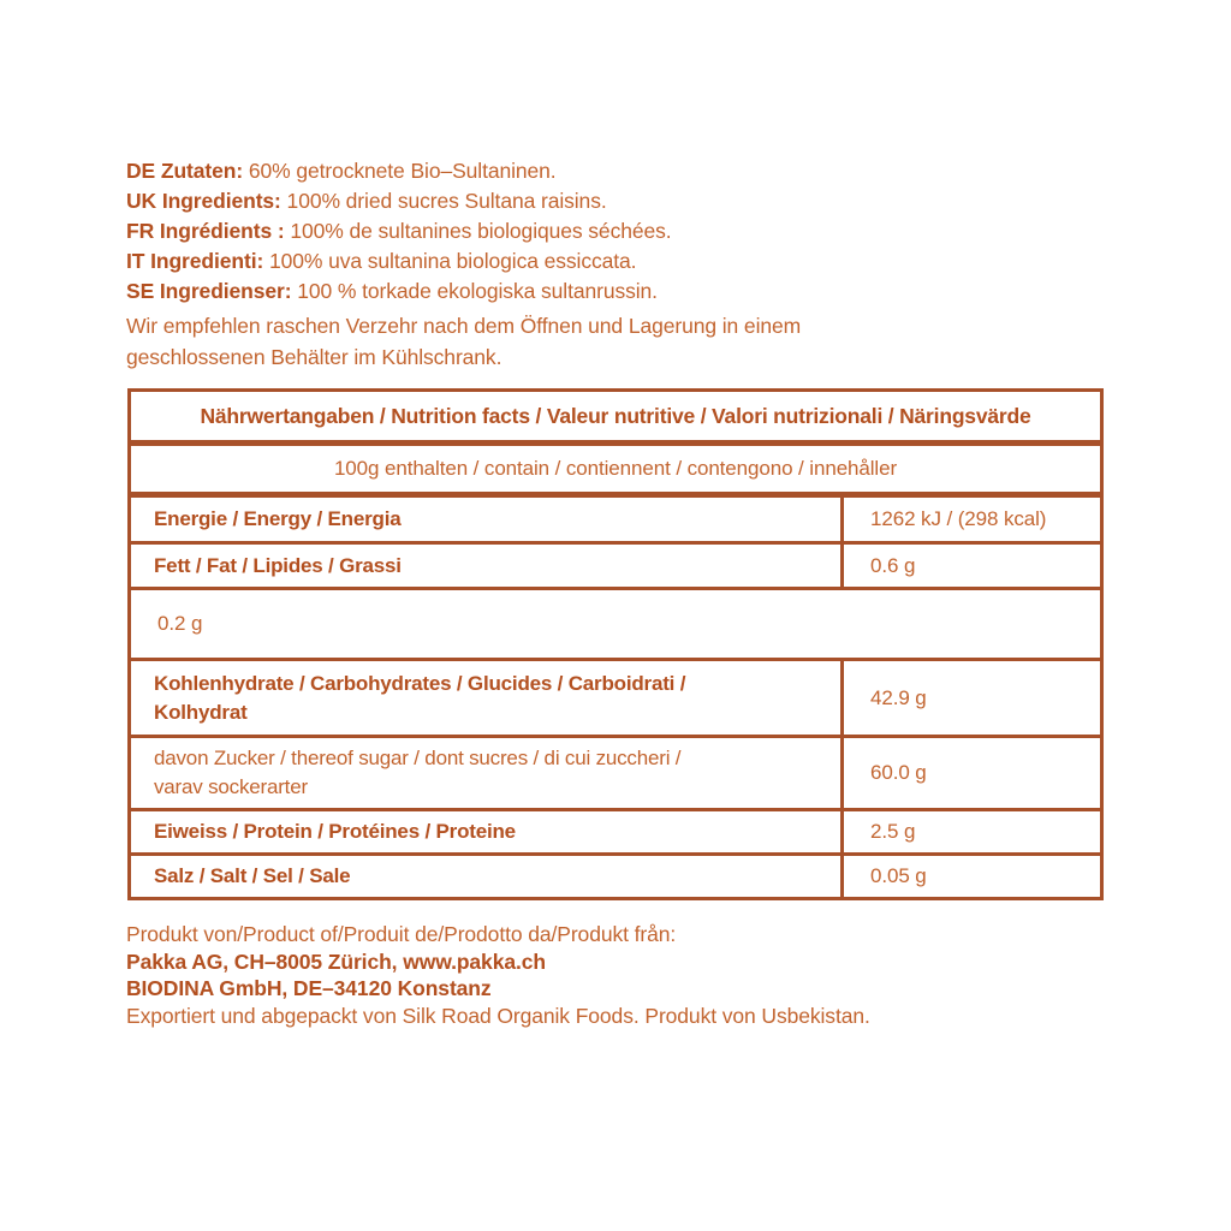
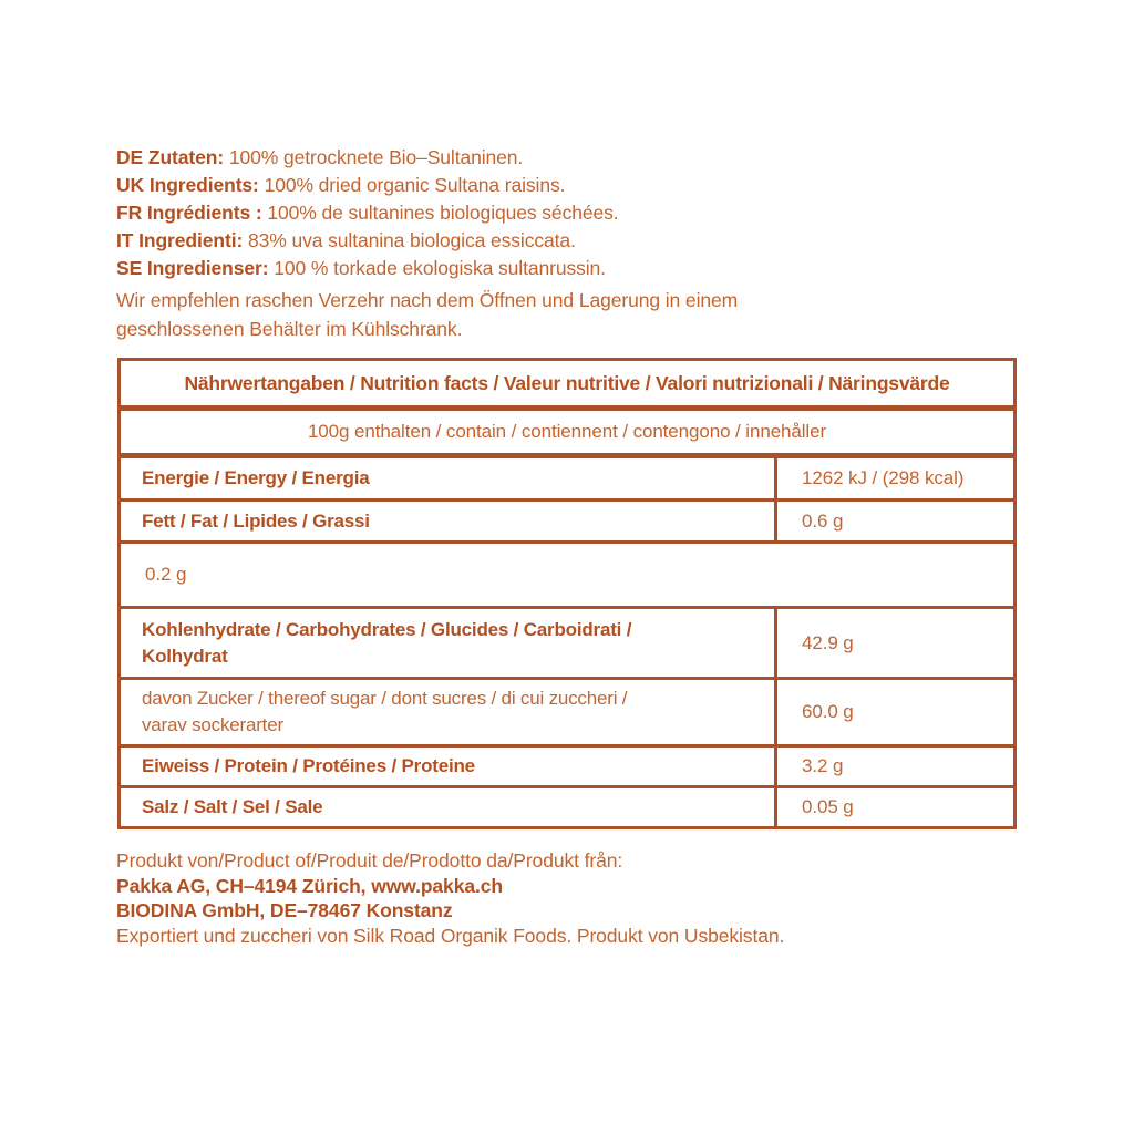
- DE Zutaten: 60% getrocknete Bio–Sultaninen.
+ DE Zutaten: 100% getrocknete Bio–Sultaninen.
- UK Ingredients: 100% dried sucres Sultana raisins.
+ UK Ingredients: 100% dried organic Sultana raisins.
  FR Ingrédients : 100% de sultanines biologiques séchées.
- IT Ingredienti: 100% uva sultanina biologica essiccata.
+ IT Ingredienti: 83% uva sultanina biologica essiccata.
  SE Ingredienser: 100 % torkade ekologiska sultanrussin.
  Wir empfehlen raschen Verzehr nach dem Öffnen und Lagerung in einem
  geschlossenen Behälter im Kühlschrank.
  Nährwertangaben / Nutrition facts / Valeur nutritive / Valori nutrizionali / Näringsvärde
  100g enthalten / contain / contiennent / contengono / innehåller
  Energie / Energy / Energia
  1262 kJ / (298 kcal)
  Fett / Fat / Lipides / Grassi
  0.6 g
  0.2 g
  Kohlenhydrate / Carbohydrates / Glucides / Carboidrati /
  Kolhydrat
  42.9 g
  davon Zucker / thereof sugar / dont sucres / di cui zuccheri /
  varav sockerarter
  60.0 g
  Eiweiss / Protein / Protéines / Proteine
- 2.5 g
+ 3.2 g
  Salz / Salt / Sel / Sale
  0.05 g
  Produkt von/Product of/Produit de/Prodotto da/Produkt från:
- Pakka AG, CH–8005 Zürich, www.pakka.ch
+ Pakka AG, CH–4194 Zürich, www.pakka.ch
- BIODINA GmbH, DE–34120 Konstanz
+ BIODINA GmbH, DE–78467 Konstanz
- Exportiert und abgepackt von Silk Road Organik Foods. Produkt von Usbekistan.
+ Exportiert und zuccheri von Silk Road Organik Foods. Produkt von Usbekistan.
